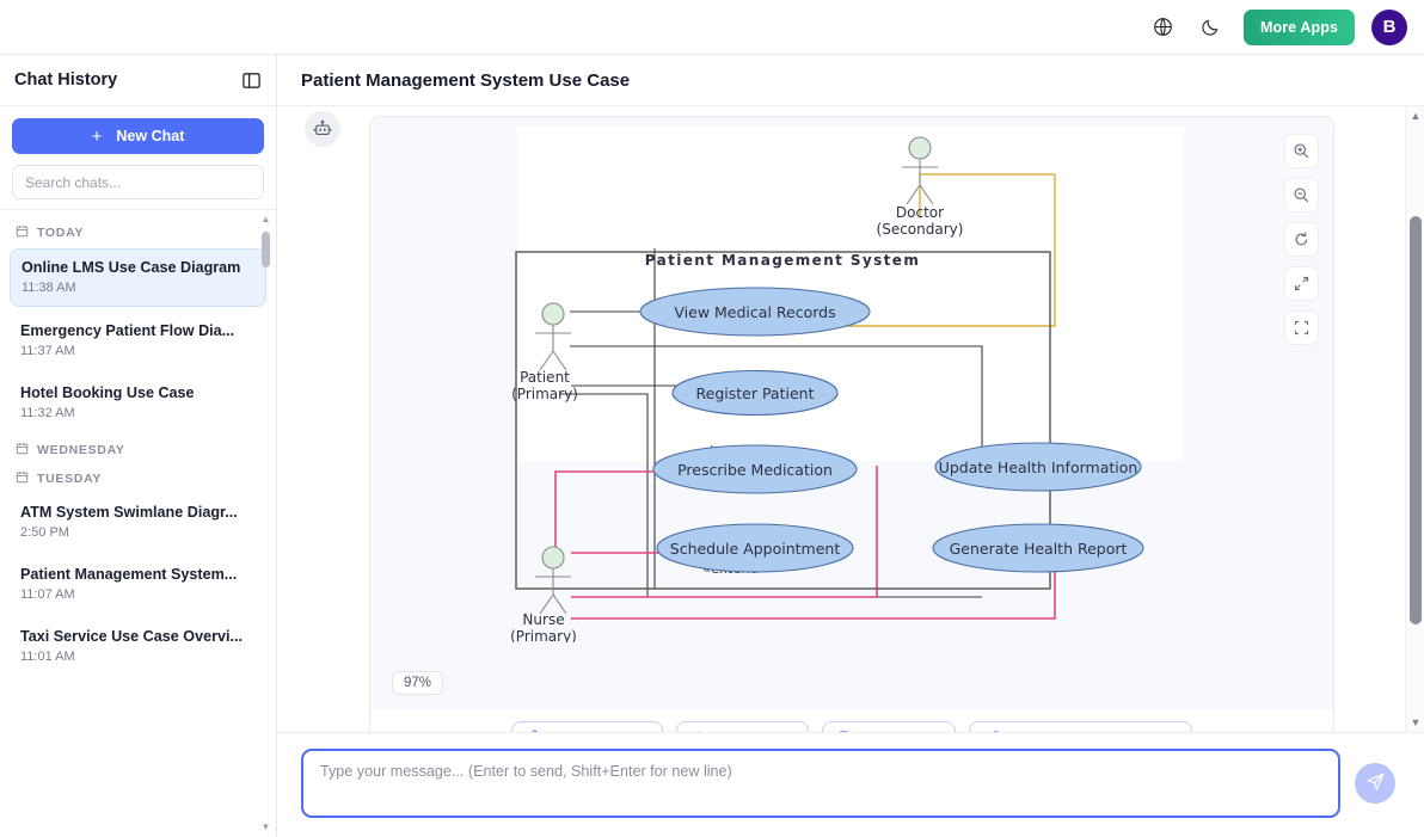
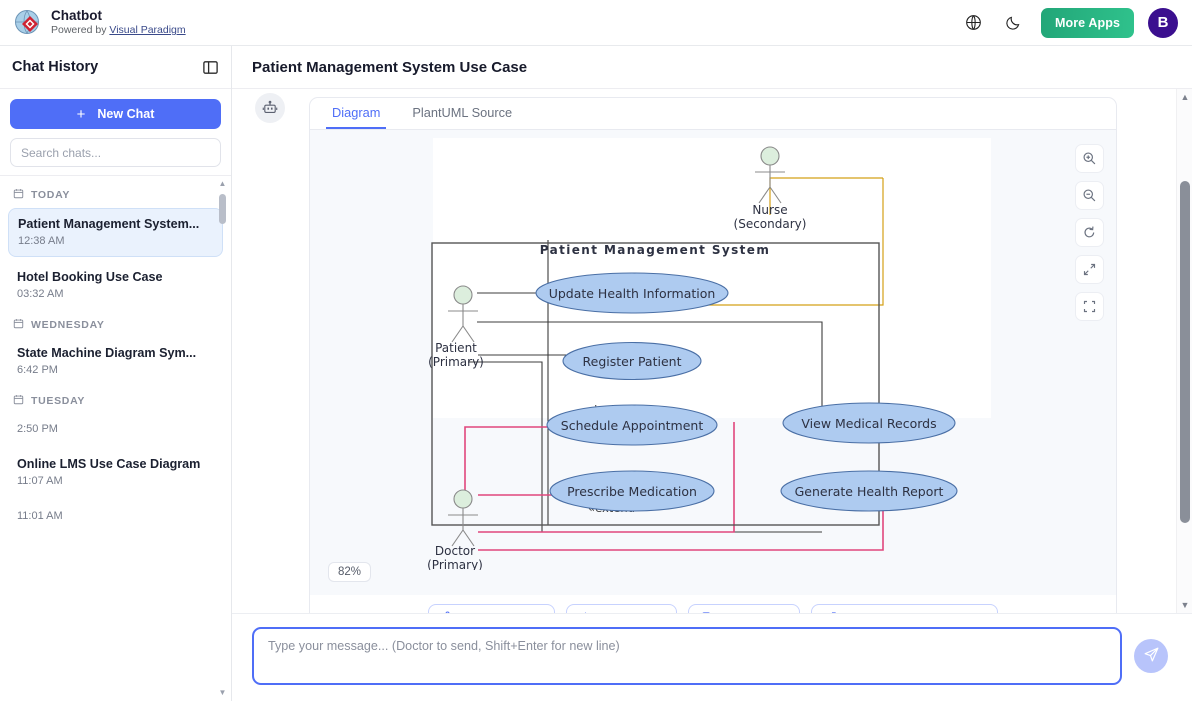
+ Chatbot
+ Powered by Visual Paradigm
  More Apps
  B
  Chat History
  +
  New Chat
  Search chats...
  TODAY
- Online LMS Use Case Diagram
+ Patient Management System...
- 11:38 AM
+ 12:38 AM
- Emergency Patient Flow Dia...
- 11:37 AM
  Hotel Booking Use Case
- 11:32 AM
+ 03:32 AM
  WEDNESDAY
+ State Machine Diagram Sym...
+ 6:42 PM
  TUESDAY
- ATM System Swimlane Diagr...
  2:50 PM
- Patient Management System...
+ Online LMS Use Case Diagram
  11:07 AM
- Taxi Service Use Case Overvi...
  11:01 AM
  ▲
  ▼
  Patient Management System Use Case
+ Diagram
+ PlantUML Source
  Patient Management System
- View Medical Records
+ Update Health Information
  Register Patient
- Prescribe Medication
+ Schedule Appointment
- Update Health Information
+ View Medical Records
- Schedule Appointment
+ Prescribe Medication
  Generate Health Report
  Patient
  (Primary)
- Doctor
+ Nurse
  (Secondary)
- Nurse
+ Doctor
  (Primary)
- 97%
+ 82%
  ▲
  ▼
- Type your message... (Enter to send, Shift+Enter for new line)
+ Type your message... (Doctor to send, Shift+Enter for new line)
